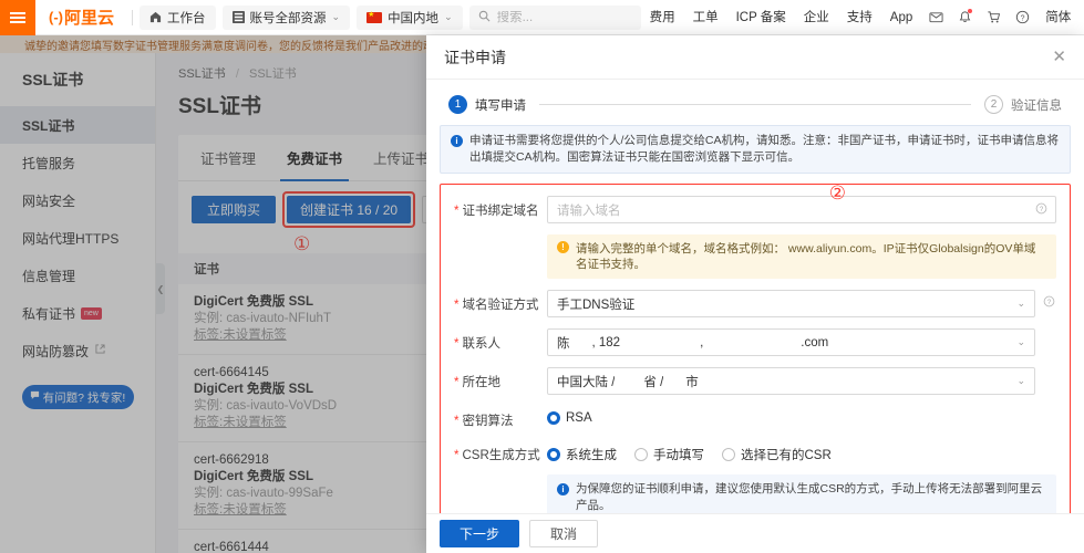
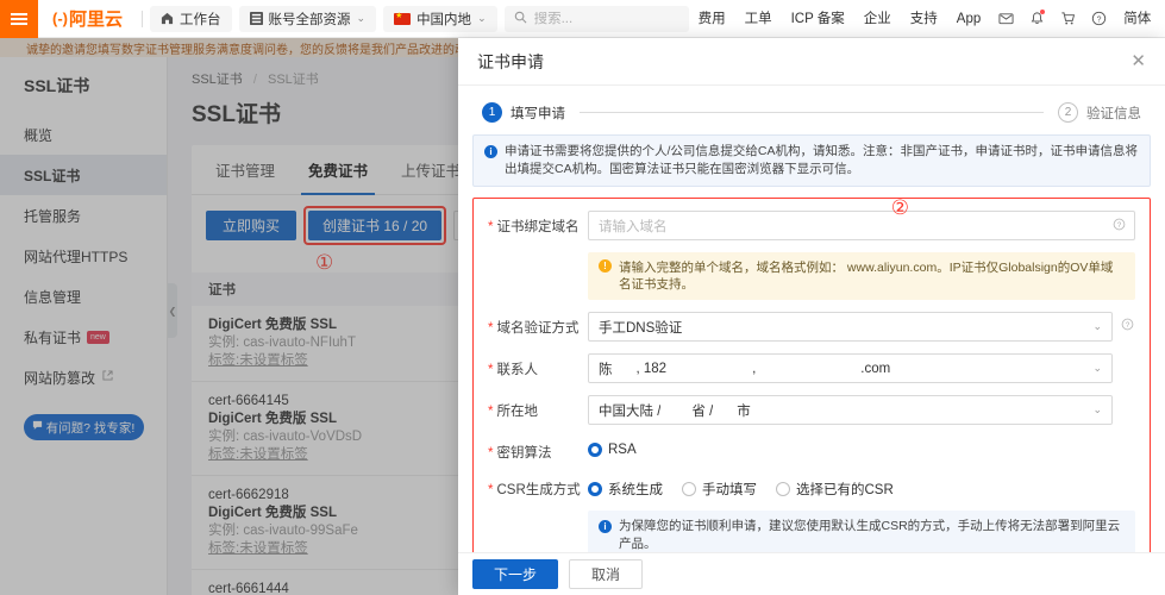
  (-)
  阿里云
  工作台
  账号全部资源
  ⌄
  中国内地
  ⌄
  搜索...
  费用
  工单
  ICP 备案
  企业
  支持
  App
  简体
  诚挚的邀请您填写数字证书管理服务满意度调问卷，您的反馈将是我们产品改进的
  SSL证书
+ 概览
  SSL证书
  托管服务
- 网站安全
  网站代理HTTPS
  信息管理
  私有证书
  网站防篡改
  有问题? 找专家!
  ❮
  SSL证书 / SSL证书
  SSL证书
  证书管理
  免费证书
  上传证书
  立即购买
  创建证书 16 / 20
  ①
  证书
  DigiCert 免费版 SSL
  实例: cas-ivauto-NFIuhT
  标签:未设置标签
  cert-6664145
  DigiCert 免费版 SSL
  实例: cas-ivauto-VoVDsD
  标签:未设置标签
  cert-6662918
  DigiCert 免费版 SSL
  实例: cas-ivauto-99SaFe
  标签:未设置标签
  cert-6661444
  证书申请
  ✕
  1
  填写申请
  2
  验证信息
  i
  申请证书需要将您提供的个人/公司信息提交给CA机构，请知悉。注意：非国产证书，申请证书时，证书申请信息将出填提交CA机构。国密算法证书只能在国密浏览器下显示可信。
  ②
  * 证书绑定域名
  请输入域名
  !
  请输入完整的单个域名，域名格式例如： www.aliyun.com。IP证书仅Globalsign的OV单域名证书支持。
  * 域名验证方式
  手工DNS验证
  ⌄
  * 联系人
  陈
  , 182
  ,
  .com
  ⌄
  * 所在地
  中国大陆 /
  省 /
  市
  ⌄
  * 密钥算法
  RSA
  * CSR生成方式
  系统生成
  手动填写
  选择已有的CSR
  i
  为保障您的证书顺利申请，建议您使用默认生成CSR的方式，手动上传将无法部署到阿里云产品。
  下一步
  取消
